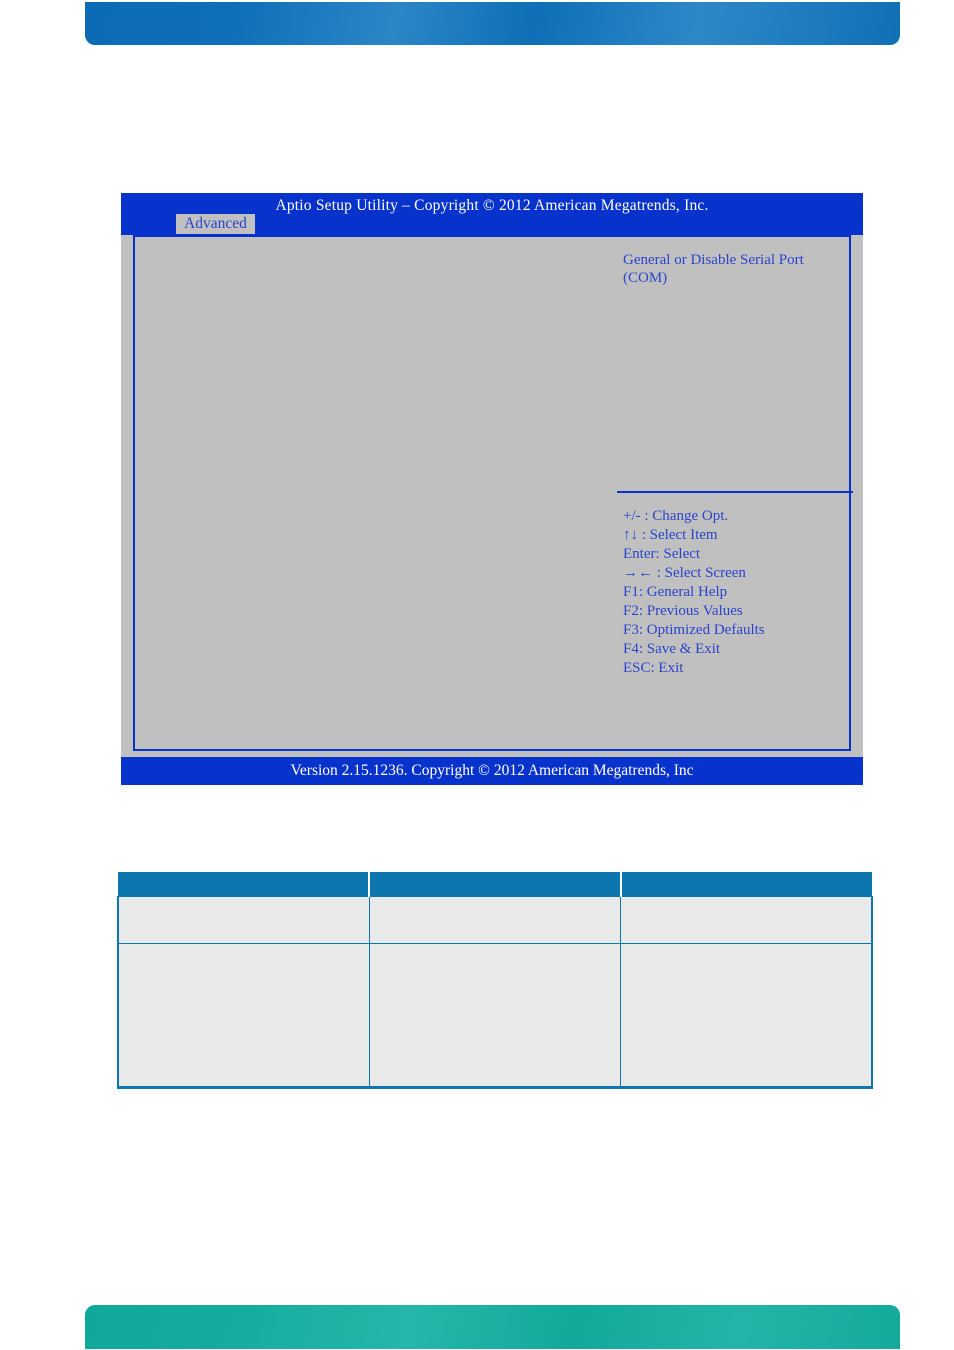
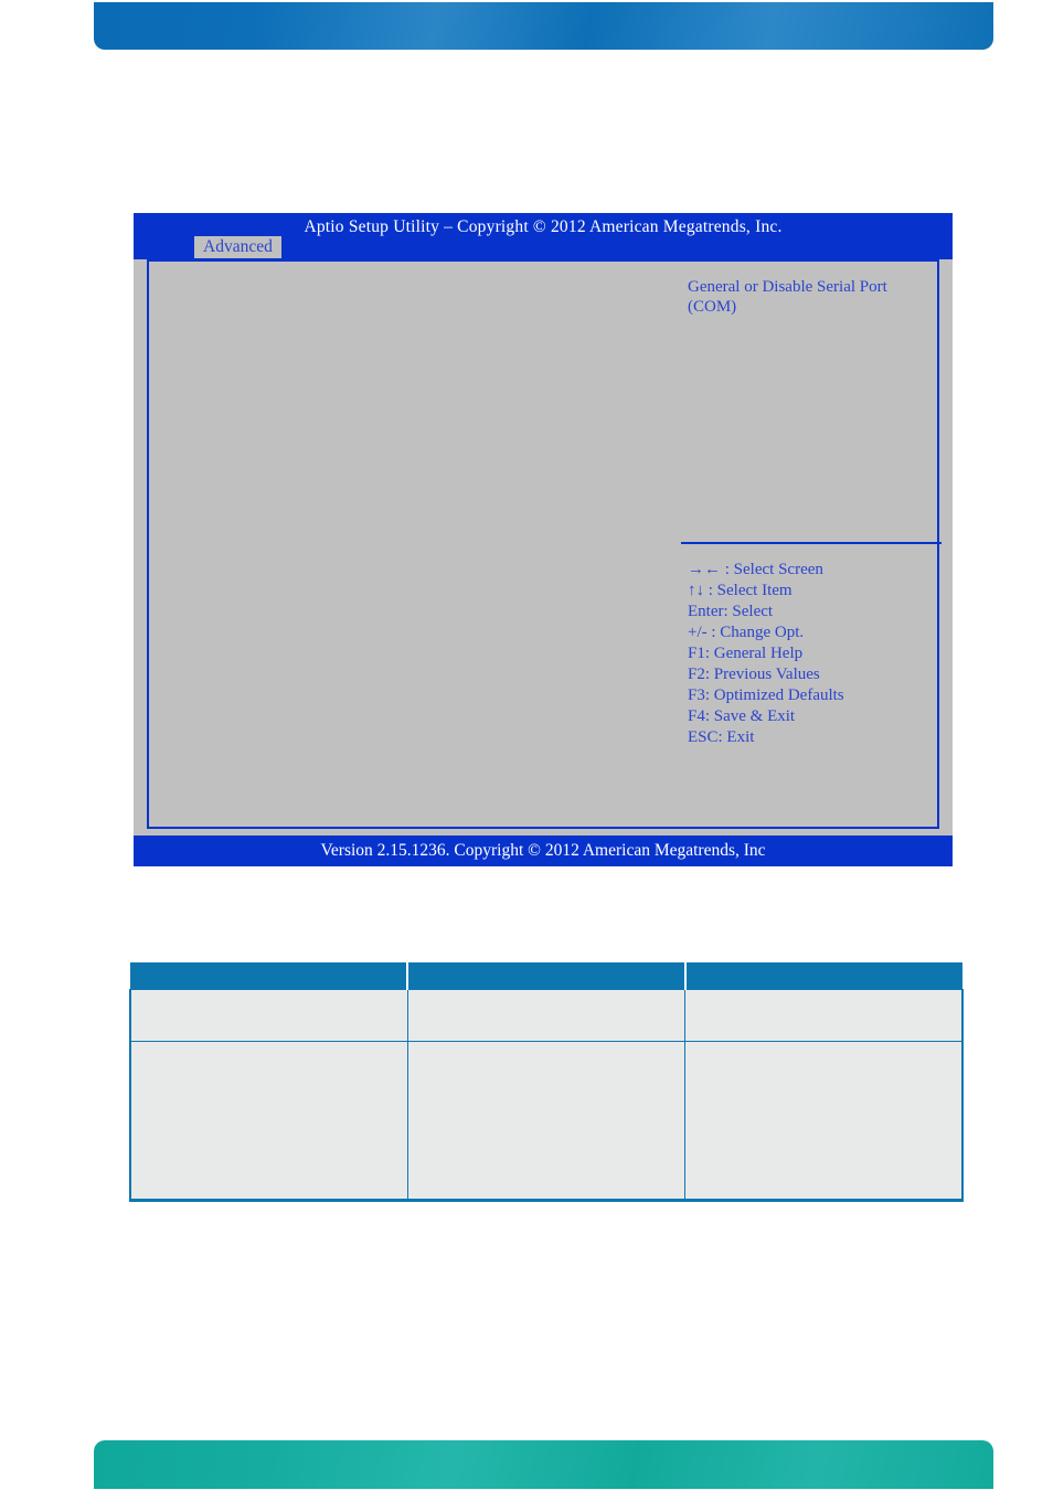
  Aptio Setup Utility – Copyright © 2012 American Megatrends, Inc.
  Advanced
  General or Disable Serial Port (COM)
- +/- : Change Opt.
+ →← : Select Screen
  ↑↓ : Select Item
  Enter: Select
- →← : Select Screen
+ +/- : Change Opt.
  F1: General Help
  F2: Previous Values
  F3: Optimized Defaults
  F4: Save & Exit
  ESC: Exit
  Version 2.15.1236. Copyright © 2012 American Megatrends, Inc
